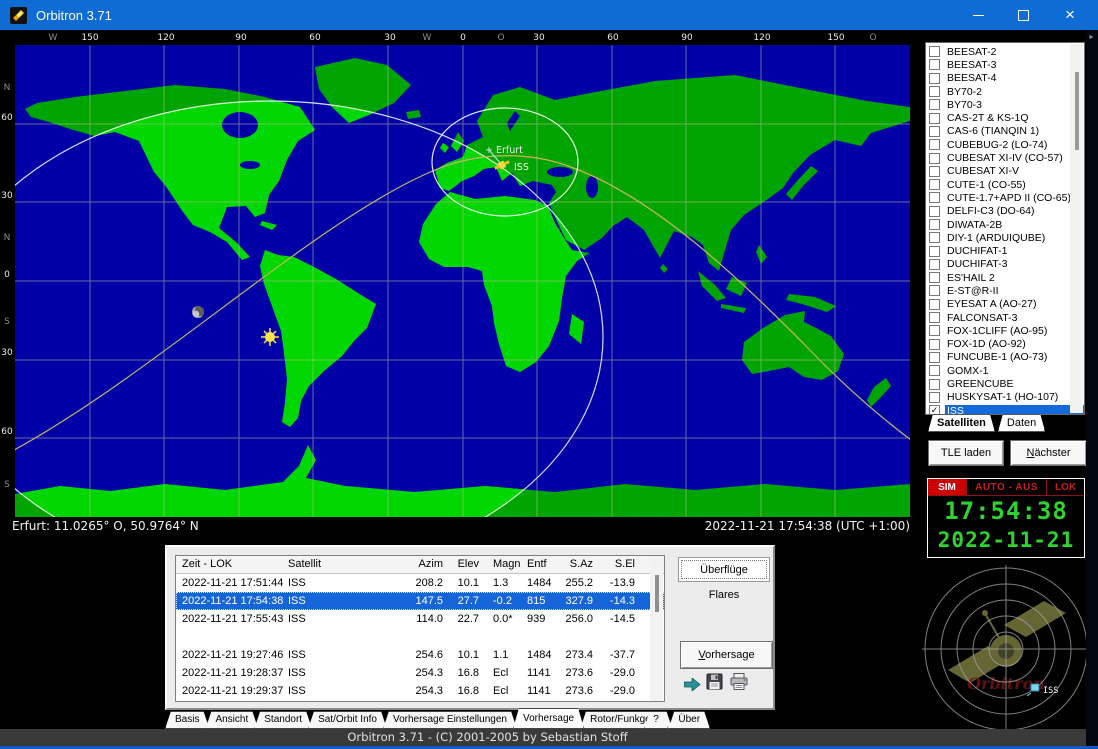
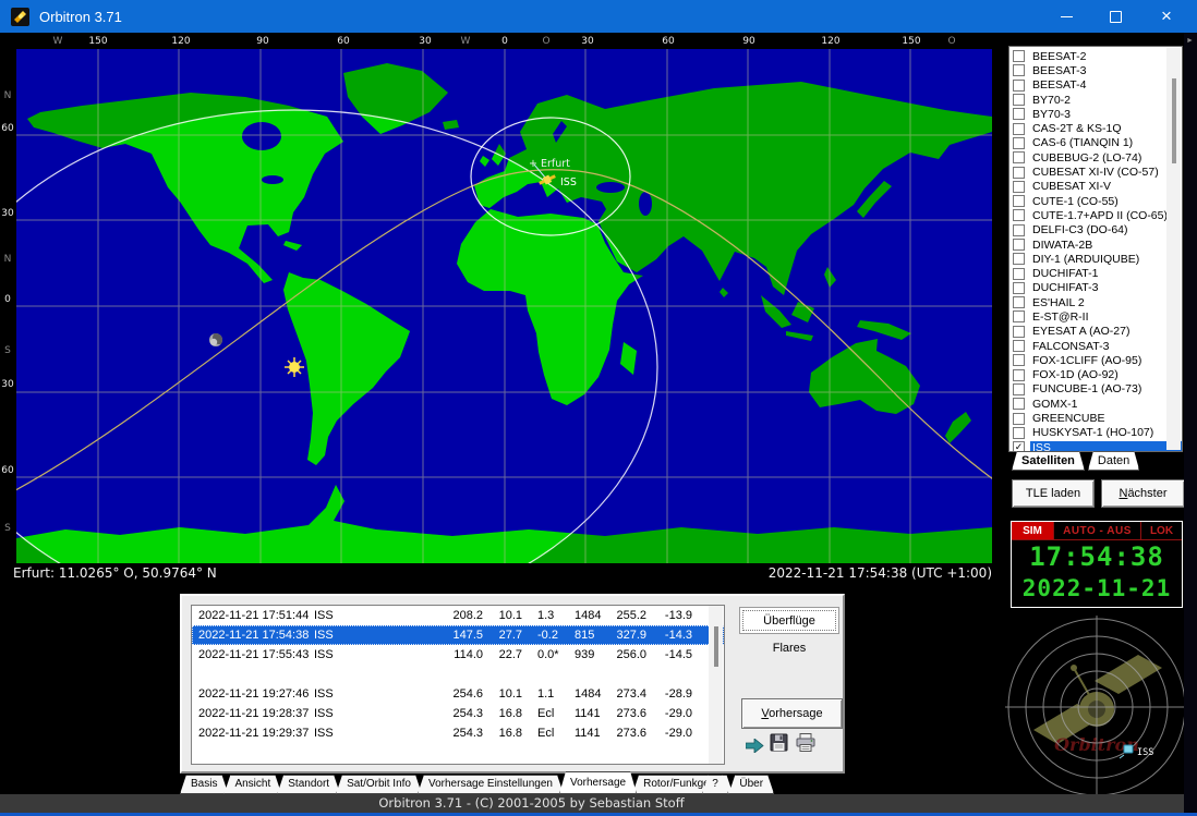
  Orbitron 3.71
  ×
  W
  150
  120
  90
  60
  30
  W
  0
  O
  30
  60
  90
  120
  150
  O
  N
  60
  30
  N
  0
  S
  30
  60
  S
  + Erfurt
  ISS
  Erfurt: 11.0265° O, 50.9764° N
  2022-11-21 17:54:38 (UTC +1:00)
  BEESAT-2
  BEESAT-3
  BEESAT-4
  BY70-2
  BY70-3
  CAS-2T & KS-1Q
  CAS-6 (TIANQIN 1)
  CUBEBUG-2 (LO-74)
  CUBESAT XI-IV (CO-57)
  CUBESAT XI-V
  CUTE-1 (CO-55)
  CUTE-1.7+APD II (CO-65
  DELFI-C3 (DO-64)
  DIWATA-2B
  DIY-1 (ARDUIQUBE)
  DUCHIFAT-1
  DUCHIFAT-3
  ES'HAIL 2
  E-ST@R-II
  EYESAT A (AO-27)
  FALCONSAT-3
  FOX-1CLIFF (AO-95)
  FOX-1D (AO-92)
  FUNCUBE-1 (AO-73)
  GOMX-1
  GREENCUBE
  HUSKYSAT-1 (HO-107)
  ✓
  ISS
  Satelliten
  Daten
  TLE laden
  Nächster
  SIM
  AUTO - AUS
  LOK
  17:54:38
  2022-11-21
  Orbitron
  ISS
- Zeit - LOK
- Satellit
- Azim
- Elev
- Magn
- Entf
- S.Az
- S.El
  2022-11-21 17:51:44
  ISS
  208.2
  10.1
  1.3
  1484
  255.2
  -13.9
  2022-11-21 17:54:38
  ISS
  147.5
  27.7
  -0.2
  815
  327.9
  -14.3
  2022-11-21 17:55:43
  ISS
  114.0
  22.7
  0.0*
  939
  256.0
  -14.5
  2022-11-21 19:27:46
  ISS
  254.6
  10.1
  1.1
  1484
  273.4
- -37.7
+ -28.9
  2022-11-21 19:28:37
  ISS
  254.3
  16.8
  Ecl
  1141
  273.6
  -29.0
  2022-11-21 19:29:37
  ISS
  254.3
  16.8
  Ecl
  1141
  273.6
  -29.0
  Überflüge
  Flares
  Vorhersage
  Basis
  Ansicht
  Standort
  Sat/Orbit Info
  Vorhersage Einstellungen
  Vorhersage
  Rotor/Funkg
  Über
  ?
  Orbitron 3.71 - (C) 2001-2005 by Sebastian Stoff
